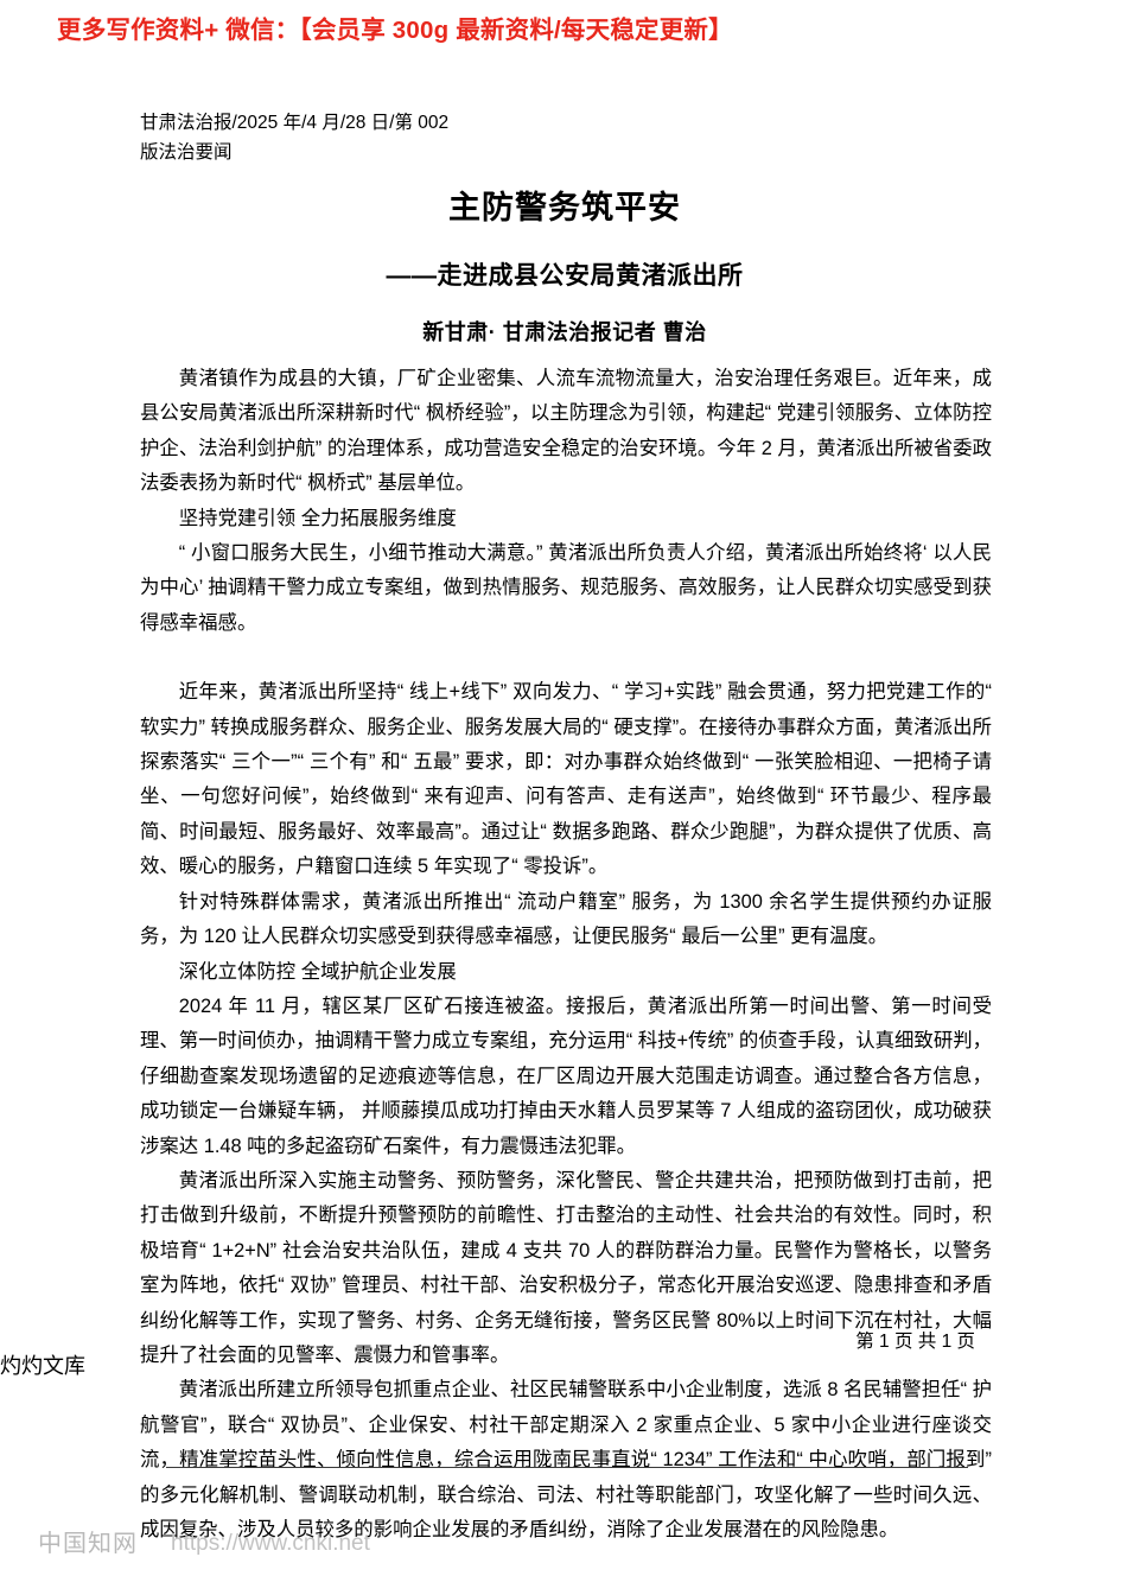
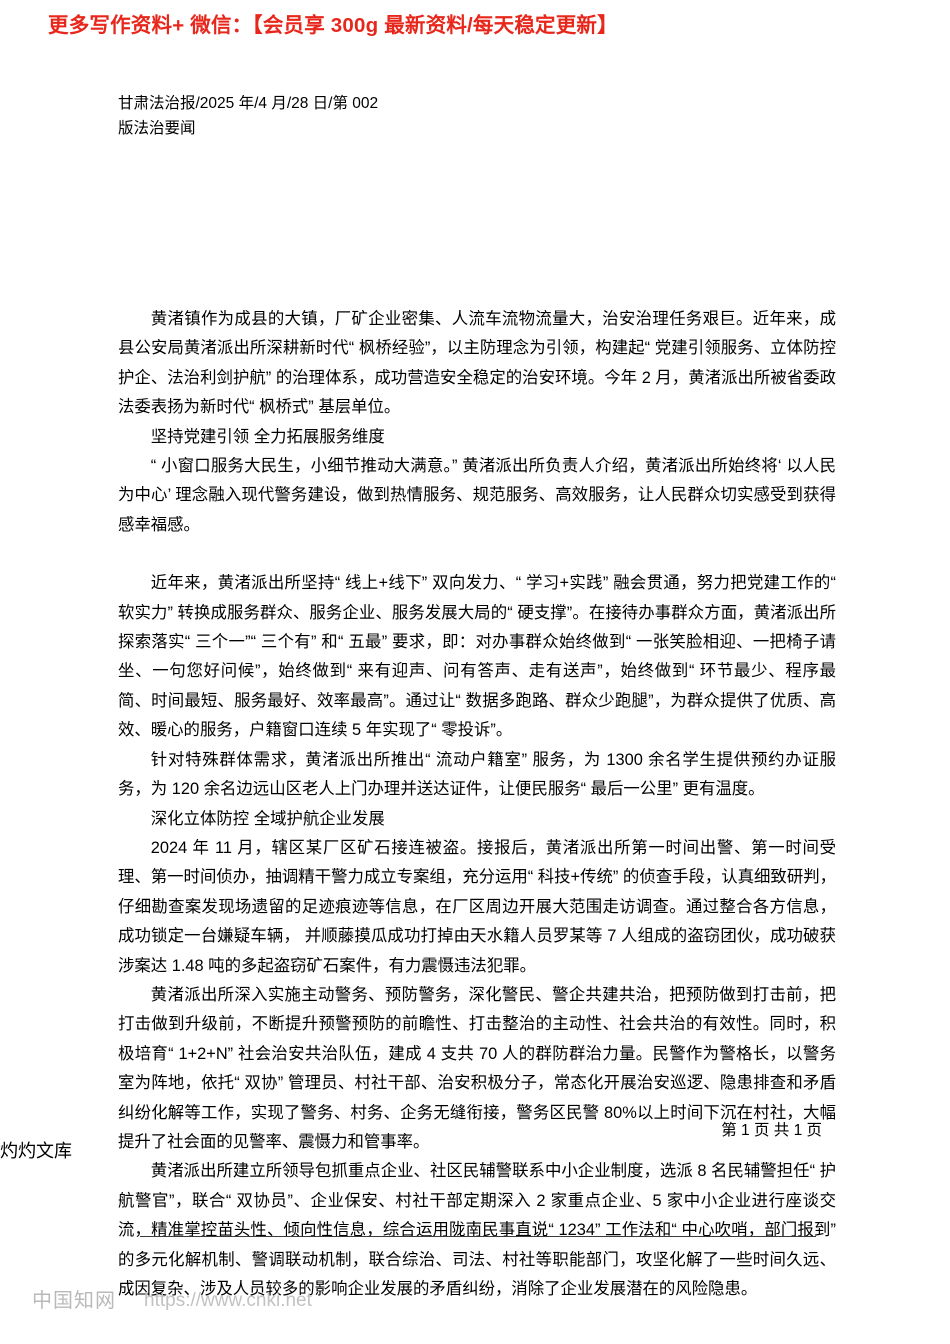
  更多写作资料+ 微信：【会员享 300g 最新资料/每天稳定更新】
  甘肃法治报/2025 年/4 月/28 日/第 002
  版法治要闻
- 主防警务筑平安
- ——走进成县公安局黄渚派出所
- 新甘肃· 甘肃法治报记者 曹治
  黄渚镇作为成县的大镇，厂矿企业密集、人流车流物流量大，治安治理任务艰巨。近年来，成县公安局黄渚派出所深耕新时代“ 枫桥经验”，以主防理念为引领，构建起“ 党建引领服务、立体防控护企、法治利剑护航” 的治理体系，成功营造安全稳定的治安环境。今年 2 月，黄渚派出所被省委政法委表扬为新时代“ 枫桥式” 基层单位。
  坚持党建引领 全力拓展服务维度
- “ 小窗口服务大民生，小细节推动大满意。” 黄渚派出所负责人介绍，黄渚派出所始终将‘ 以人民为中心’ 抽调精干警力成立专案组，做到热情服务、规范服务、高效服务，让人民群众切实感受到获得感幸福感。
+ “ 小窗口服务大民生，小细节推动大满意。” 黄渚派出所负责人介绍，黄渚派出所始终将‘ 以人民为中心’ 理念融入现代警务建设，做到热情服务、规范服务、高效服务，让人民群众切实感受到获得感幸福感。
  近年来，黄渚派出所坚持“ 线上+线下” 双向发力、“ 学习+实践” 融会贯通，努力把党建工作的“ 软实力” 转换成服务群众、服务企业、服务发展大局的“ 硬支撑”。在接待办事群众方面，黄渚派出所探索落实“ 三个一”“ 三个有” 和“ 五最” 要求，即：对办事群众始终做到“ 一张笑脸相迎、一把椅子请坐、一句您好问候”，始终做到“ 来有迎声、问有答声、走有送声”，始终做到“ 环节最少、程序最简、时间最短、服务最好、效率最高”。通过让“ 数据多跑路、群众少跑腿”，为群众提供了优质、高效、暖心的服务，户籍窗口连续 5 年实现了“ 零投诉”。
- 针对特殊群体需求，黄渚派出所推出“ 流动户籍室” 服务，为 1300 余名学生提供预约办证服务，为 120 让人民群众切实感受到获得感幸福感，让便民服务“ 最后一公里” 更有温度。
+ 针对特殊群体需求，黄渚派出所推出“ 流动户籍室” 服务，为 1300 余名学生提供预约办证服务，为 120 余名边远山区老人上门办理并送达证件，让便民服务“ 最后一公里” 更有温度。
  深化立体防控 全域护航企业发展
  2024 年 11 月，辖区某厂区矿石接连被盗。接报后，黄渚派出所第一时间出警、第一时间受理、第一时间侦办，抽调精干警力成立专案组，充分运用“ 科技+传统” 的侦查手段，认真细致研判，仔细勘查案发现场遗留的足迹痕迹等信息，在厂区周边开展大范围走访调查。通过整合各方信息， 成功锁定一台嫌疑车辆， 并顺藤摸瓜成功打掉由天水籍人员罗某等 7 人组成的盗窃团伙，成功破获涉案达 1.48 吨的多起盗窃矿石案件，有力震慑违法犯罪。
  黄渚派出所深入实施主动警务、预防警务，深化警民、警企共建共治，把预防做到打击前，把打击做到升级前，不断提升预警预防的前瞻性、打击整治的主动性、社会共治的有效性。同时，积极培育“ 1+2+N” 社会治安共治队伍，建成 4 支共 70 人的群防群治力量。民警作为警格长，以警务室为阵地，依托“ 双协” 管理员、村社干部、治安积极分子，常态化开展治安巡逻、隐患排查和矛盾纠纷化解等工作，实现了警务、村务、企务无缝衔接，警务区民警 80%以上时间下沉在村社，大幅提升了社会面的见警率、震慑力和管事率。
  黄渚派出所建立所领导包抓重点企业、社区民辅警联系中小企业制度，选派 8 名民辅警担任“ 护航警官”，联合“ 双协员”、企业保安、村社干部定期深入 2 家重点企业、5 家中小企业进行座谈交流，精准掌控苗头性、倾向性信息，综合运用陇南民事直说“ 1234” 工作法和“ 中心吹哨，部门报到” 的多元化解机制、警调联动机制，联合综治、司法、村社等职能部门，攻坚化解了一些时间久远、成因复杂、涉及人员较多的影响企业发展的矛盾纠纷，消除了企业发展潜在的风险隐患。
  第 1 页 共 1 页
  灼灼文库
  中国知网
  https://www.cnki.net
